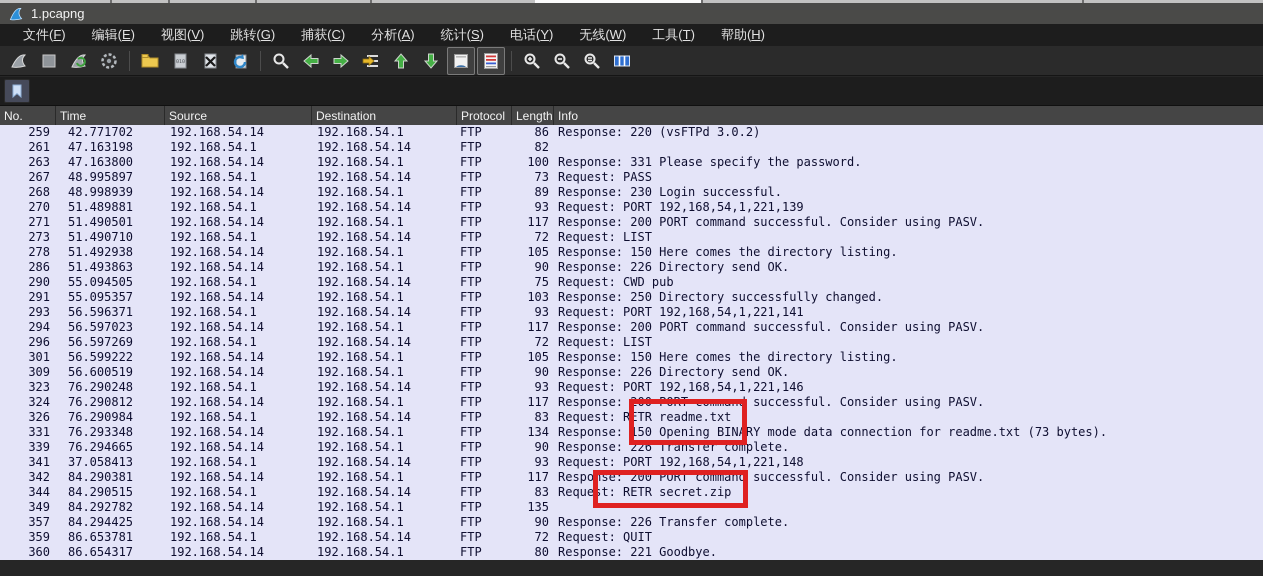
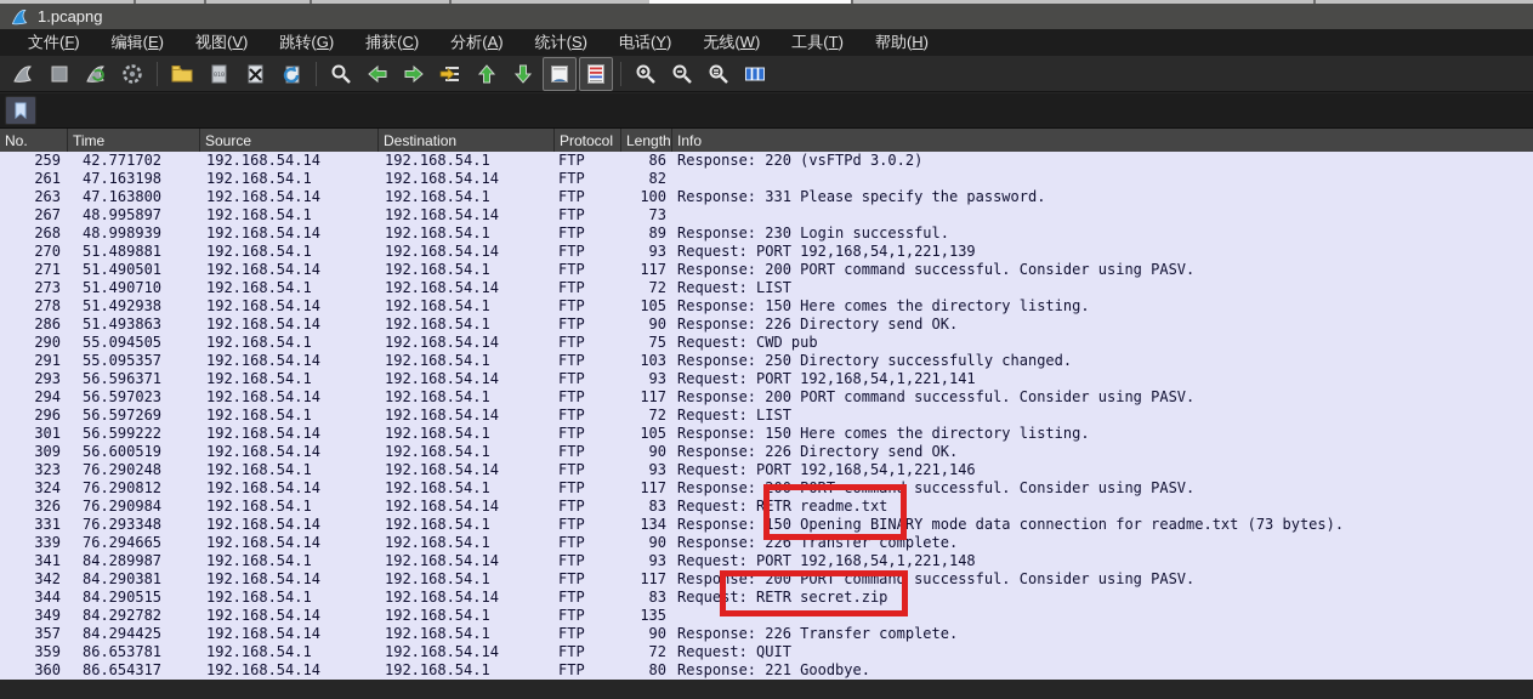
  1.pcapng
  文件(F)
  编辑(E)
  视图(V)
  跳转(G)
  捕获(C)
  分析(A)
  统计(S)
  电话(Y)
  无线(W)
  工具(T)
  帮助(H)
  No.
  Time
  Source
  Destination
  Protocol
  Length
  Info
  259
  42.771702
  192.168.54.14
  192.168.54.1
  FTP
  86
  Response: 220 (vsFTPd 3.0.2)
  261
  47.163198
  192.168.54.1
  192.168.54.14
  FTP
  82
  263
  47.163800
  192.168.54.14
  192.168.54.1
  FTP
  100
  Response: 331 Please specify the password.
  267
  48.995897
  192.168.54.1
  192.168.54.14
  FTP
  73
- Request: PASS
  268
  48.998939
  192.168.54.14
  192.168.54.1
  FTP
  89
  Response: 230 Login successful.
  270
  51.489881
  192.168.54.1
  192.168.54.14
  FTP
  93
  Request: PORT 192,168,54,1,221,139
  271
  51.490501
  192.168.54.14
  192.168.54.1
  FTP
  117
  Response: 200 PORT command successful. Consider using PASV.
  273
  51.490710
  192.168.54.1
  192.168.54.14
  FTP
  72
  Request: LIST
  278
  51.492938
  192.168.54.14
  192.168.54.1
  FTP
  105
  Response: 150 Here comes the directory listing.
  286
  51.493863
  192.168.54.14
  192.168.54.1
  FTP
  90
  Response: 226 Directory send OK.
  290
  55.094505
  192.168.54.1
  192.168.54.14
  FTP
  75
  Request: CWD pub
  291
  55.095357
  192.168.54.14
  192.168.54.1
  FTP
  103
  Response: 250 Directory successfully changed.
  293
  56.596371
  192.168.54.1
  192.168.54.14
  FTP
  93
  Request: PORT 192,168,54,1,221,141
  294
  56.597023
  192.168.54.14
  192.168.54.1
  FTP
  117
  Response: 200 PORT command successful. Consider using PASV.
  296
  56.597269
  192.168.54.1
  192.168.54.14
  FTP
  72
  Request: LIST
  301
  56.599222
  192.168.54.14
  192.168.54.1
  FTP
  105
  Response: 150 Here comes the directory listing.
  309
  56.600519
  192.168.54.14
  192.168.54.1
  FTP
  90
  Response: 226 Directory send OK.
  323
  76.290248
  192.168.54.1
  192.168.54.14
  FTP
  93
  Request: PORT 192,168,54,1,221,146
  324
  76.290812
  192.168.54.14
  192.168.54.1
  FTP
  117
  Response: 200 PORT command successful. Consider using PASV.
  326
  76.290984
  192.168.54.1
  192.168.54.14
  FTP
  83
  Request: RETR readme.txt
  331
  76.293348
  192.168.54.14
  192.168.54.1
  FTP
  134
  Response: 150 Opening BINARY mode data connection for readme.txt (73 bytes).
  339
  76.294665
  192.168.54.14
  192.168.54.1
  FTP
  90
  Response: 226 Transfer complete.
  341
- 37.058413
+ 84.289987
  192.168.54.1
  192.168.54.14
  FTP
  93
  Request: PORT 192,168,54,1,221,148
  342
  84.290381
  192.168.54.14
  192.168.54.1
  FTP
  117
  Response: 200 PORT command successful. Consider using PASV.
  344
  84.290515
  192.168.54.1
  192.168.54.14
  FTP
  83
  Request: RETR secret.zip
  349
  84.292782
  192.168.54.14
  192.168.54.1
  FTP
  135
  357
  84.294425
  192.168.54.14
  192.168.54.1
  FTP
  90
  Response: 226 Transfer complete.
  359
  86.653781
  192.168.54.1
  192.168.54.14
  FTP
  72
  Request: QUIT
  360
  86.654317
  192.168.54.14
  192.168.54.1
  FTP
  80
  Response: 221 Goodbye.
